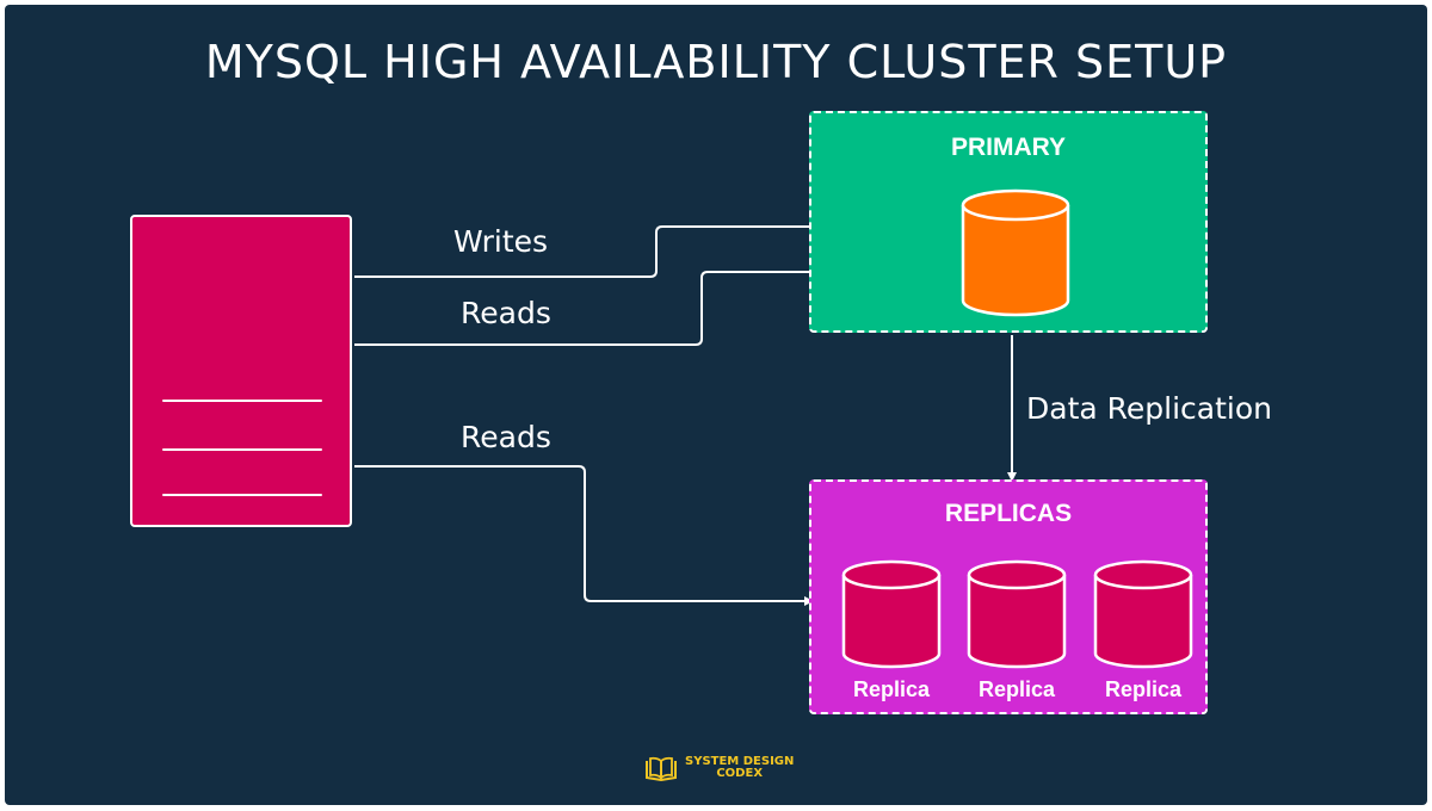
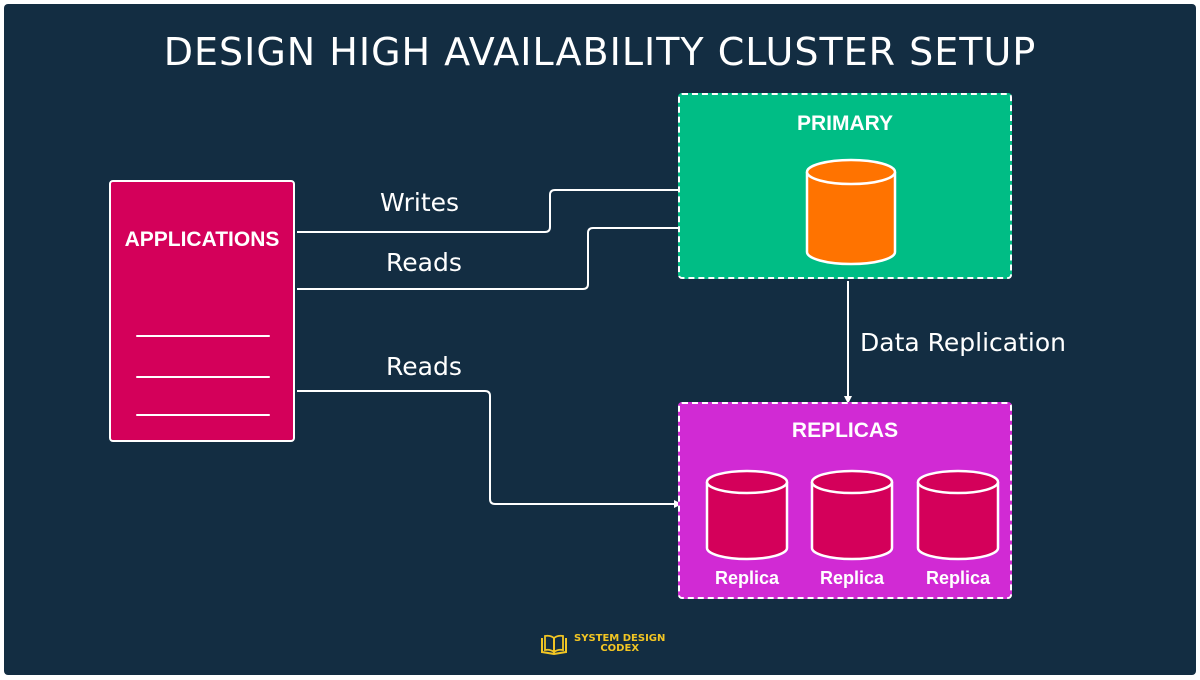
- MYSQL HIGH AVAILABILITY CLUSTER SETUP
+ DESIGN HIGH AVAILABILITY CLUSTER SETUP
  Writes
  Reads
  Reads
  Data Replication
+ APPLICATIONS
  PRIMARY
  REPLICAS
  Replica
  Replica
  Replica
  SYSTEM DESIGN
  CODEX
